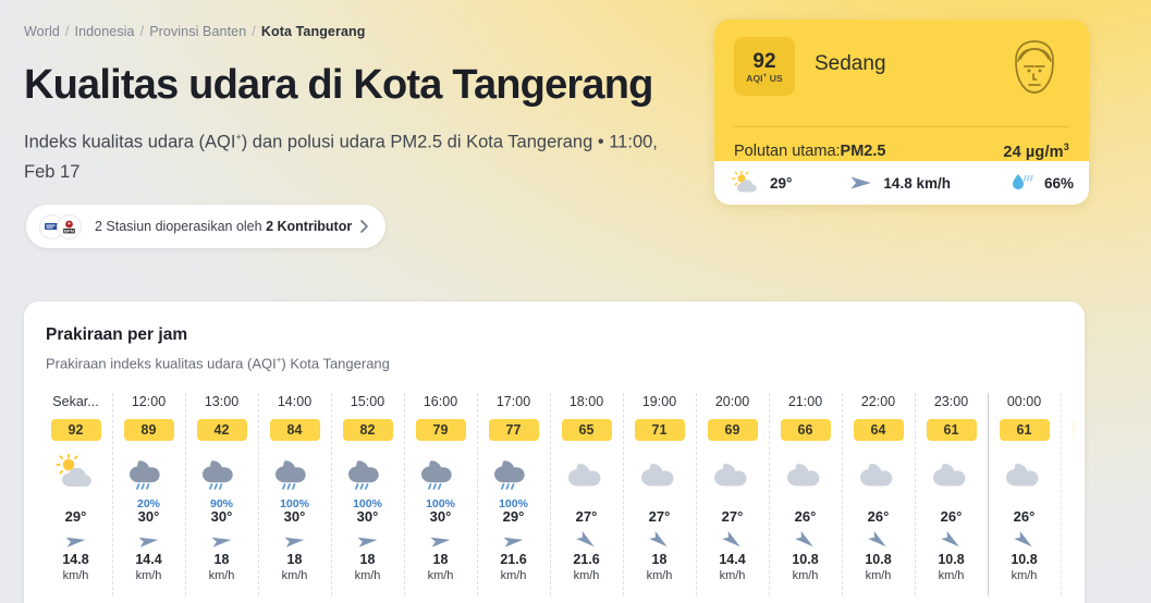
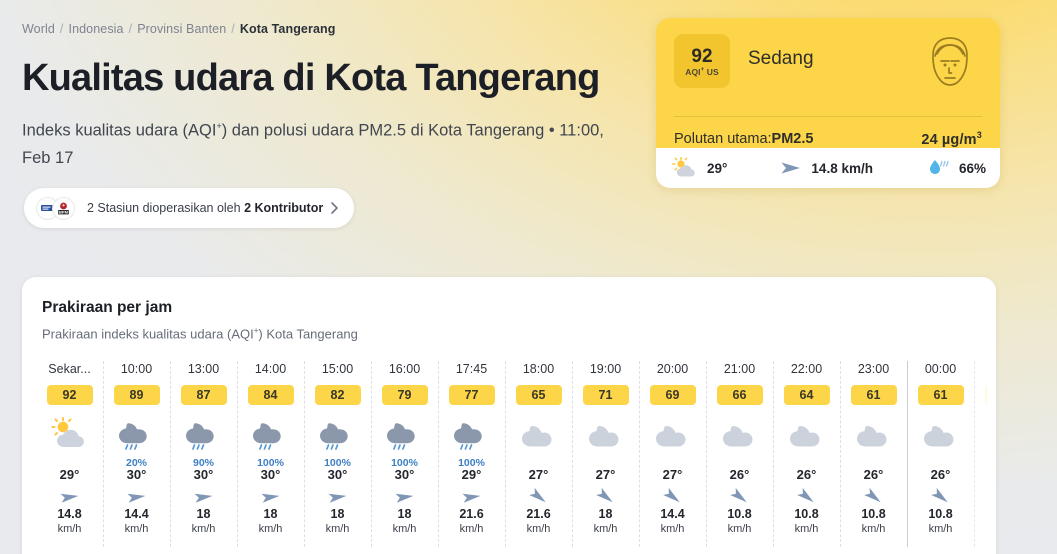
  World / Indonesia / Provinsi Banten / Kota Tangerang
  Kualitas udara di Kota Tangerang
  Indeks kualitas udara (AQI+) dan polusi udara PM2.5 di Kota Tangerang • 11:00, Feb 17
  2 Stasiun dioperasikan oleh 2 Kontributor
  92
  AQI US
  Sedang
  Polutan utama:
  PM2.5
  24 µg/m3
  29°
  14.8 km/h
  66%
  Prakiraan per jam
  Prakiraan indeks kualitas udara (AQI+) Kota Tangerang
  Sekar...
  92
  29°
  14.8
  km/h
- 12:00
+ 10:00
  89
  20%
  30°
  14.4
  km/h
  13:00
- 42
+ 87
  90%
  30°
  18
  km/h
  14:00
  84
  100%
  30°
  18
  km/h
  15:00
  82
  100%
  30°
  18
  km/h
  16:00
  79
  100%
  30°
  18
  km/h
- 17:00
+ 17:45
  77
  100%
  29°
  21.6
  km/h
  18:00
  65
  27°
  21.6
  km/h
  19:00
  71
  27°
  18
  km/h
  20:00
  69
  27°
  14.4
  km/h
  21:00
  66
  26°
  10.8
  km/h
  22:00
  64
  26°
  10.8
  km/h
  23:00
  61
  26°
  10.8
  km/h
  00:00
  61
  26°
  10.8
  km/h
